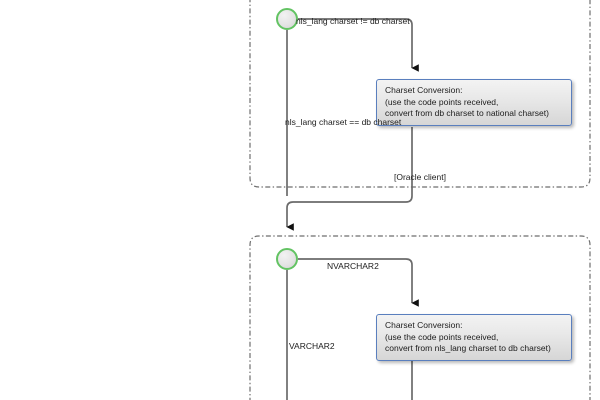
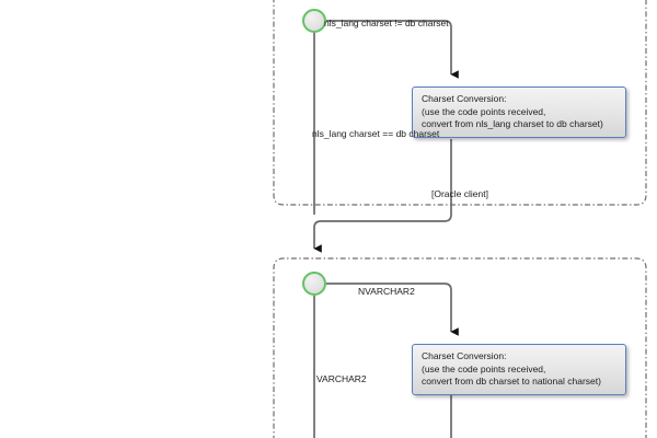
  Charset Conversion:
  (use the code points received,
- convert from db charset to national charset)
+ convert from nls_lang charset to db charset)
  Charset Conversion:
  (use the code points received,
- convert from nls_lang charset to db charset)
+ convert from db charset to national charset)
  nls_lang charset != db charset
  nls_lang charset == db charset
  [Oracle client]
  NVARCHAR2
  VARCHAR2
